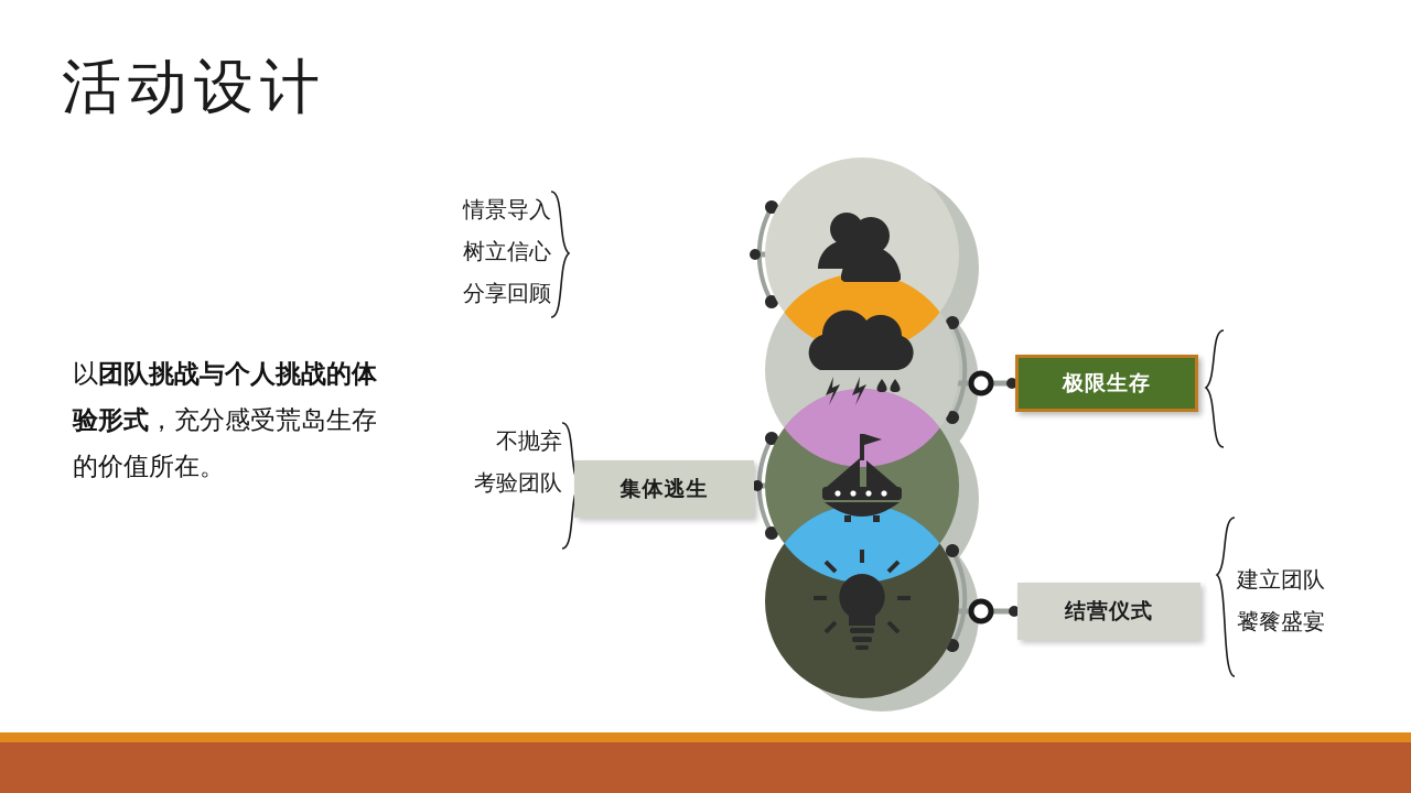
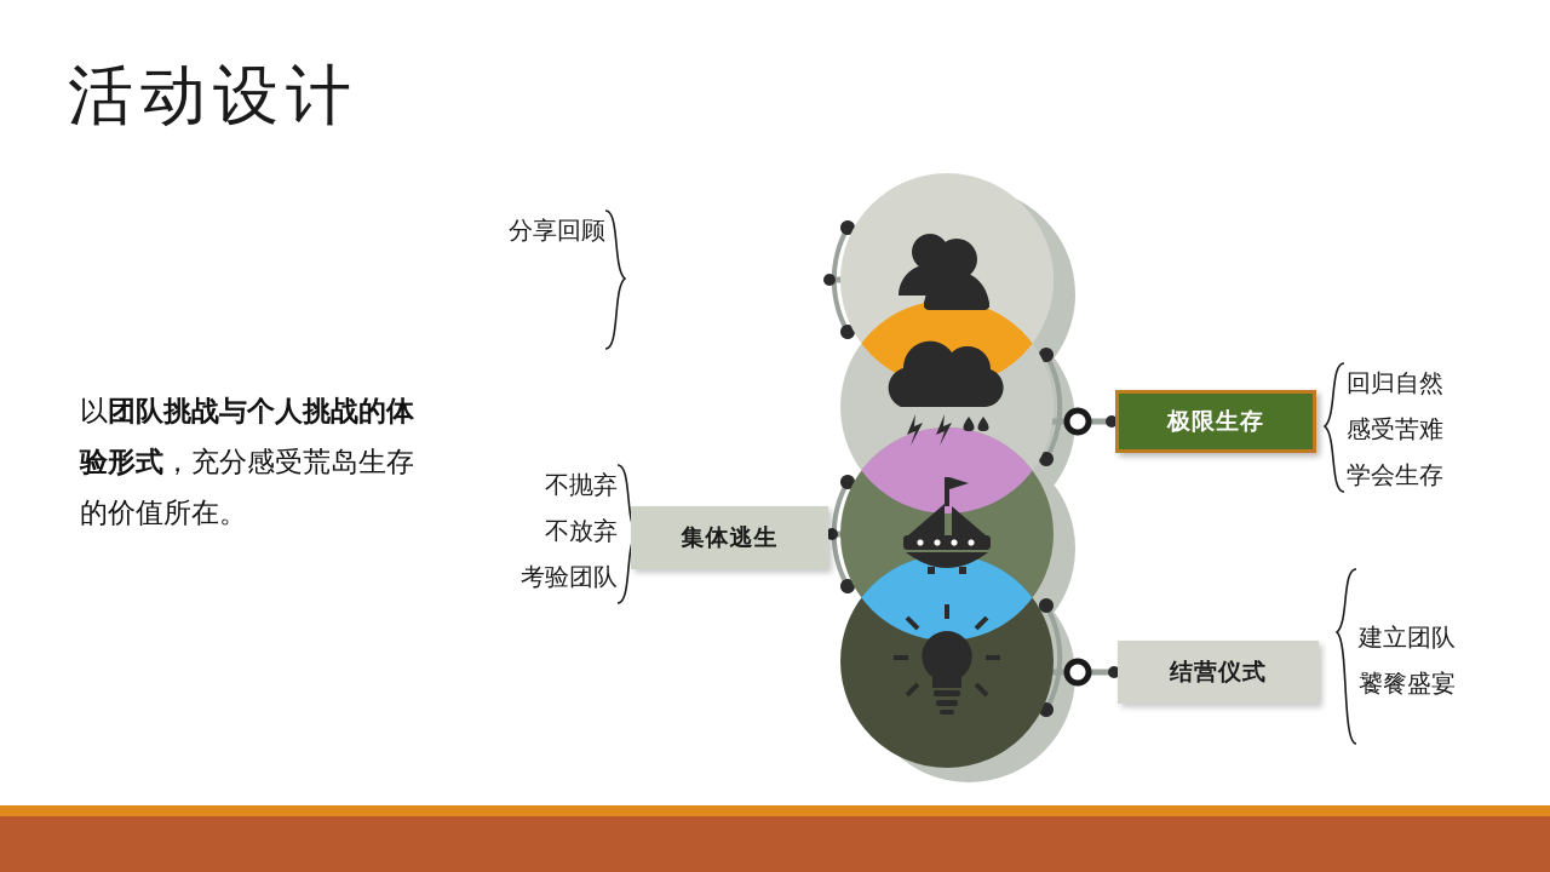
  活动设计
  以团队挑战与个人挑战的体验形式，充分感受荒岛生存的价值所在。
  极限生存
  集体逃生
  结营仪式
- 情景导入
- 树立信心
  分享回顾
  不抛弃
+ 不放弃
  考验团队
+ 回归自然
+ 感受苦难
+ 学会生存
  建立团队
  饕餮盛宴
